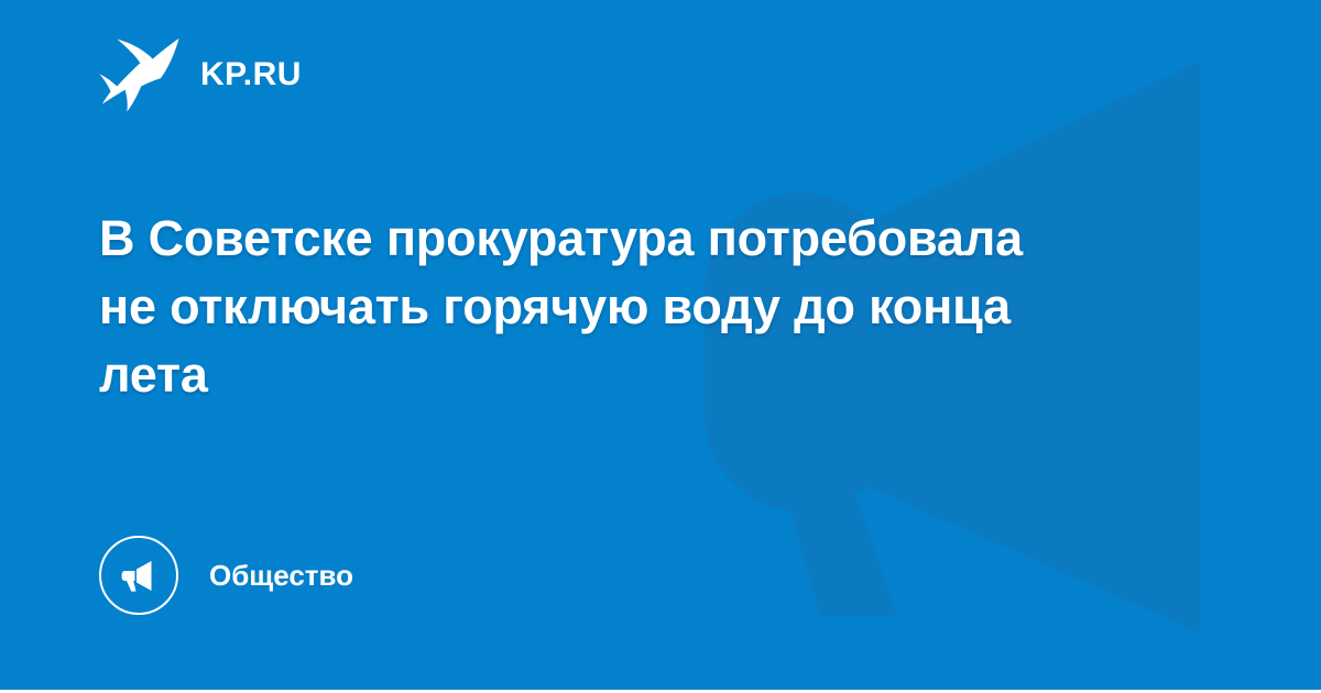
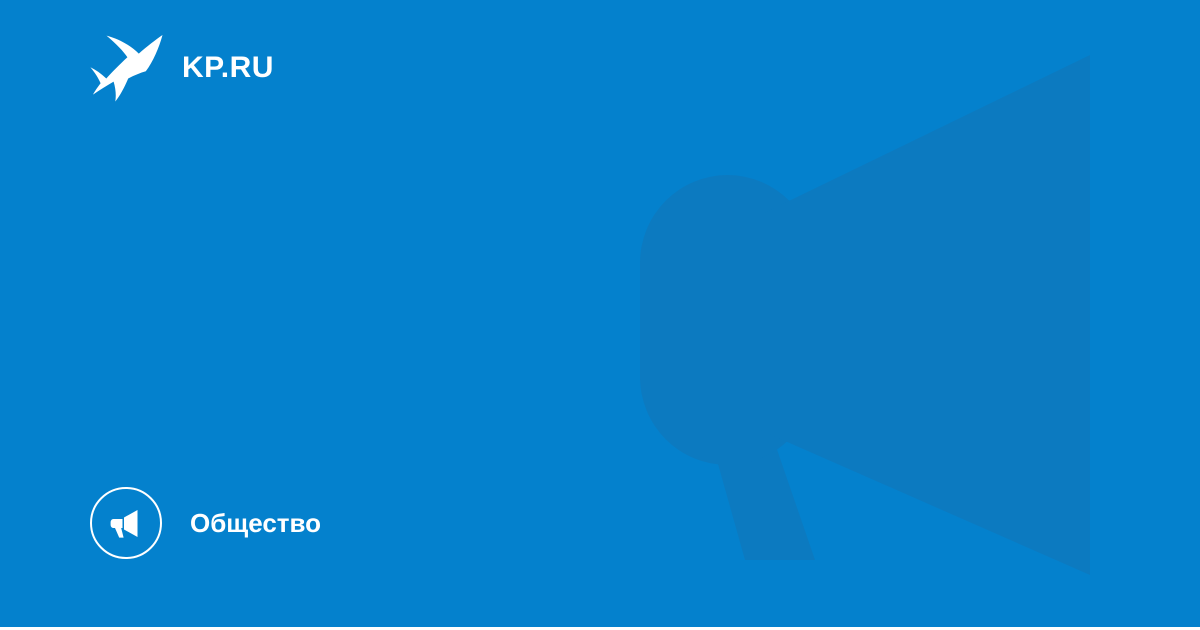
  KP.RU
- В Советске прокуратура потребовала не отключать горячую воду до конца лета
  Общество
